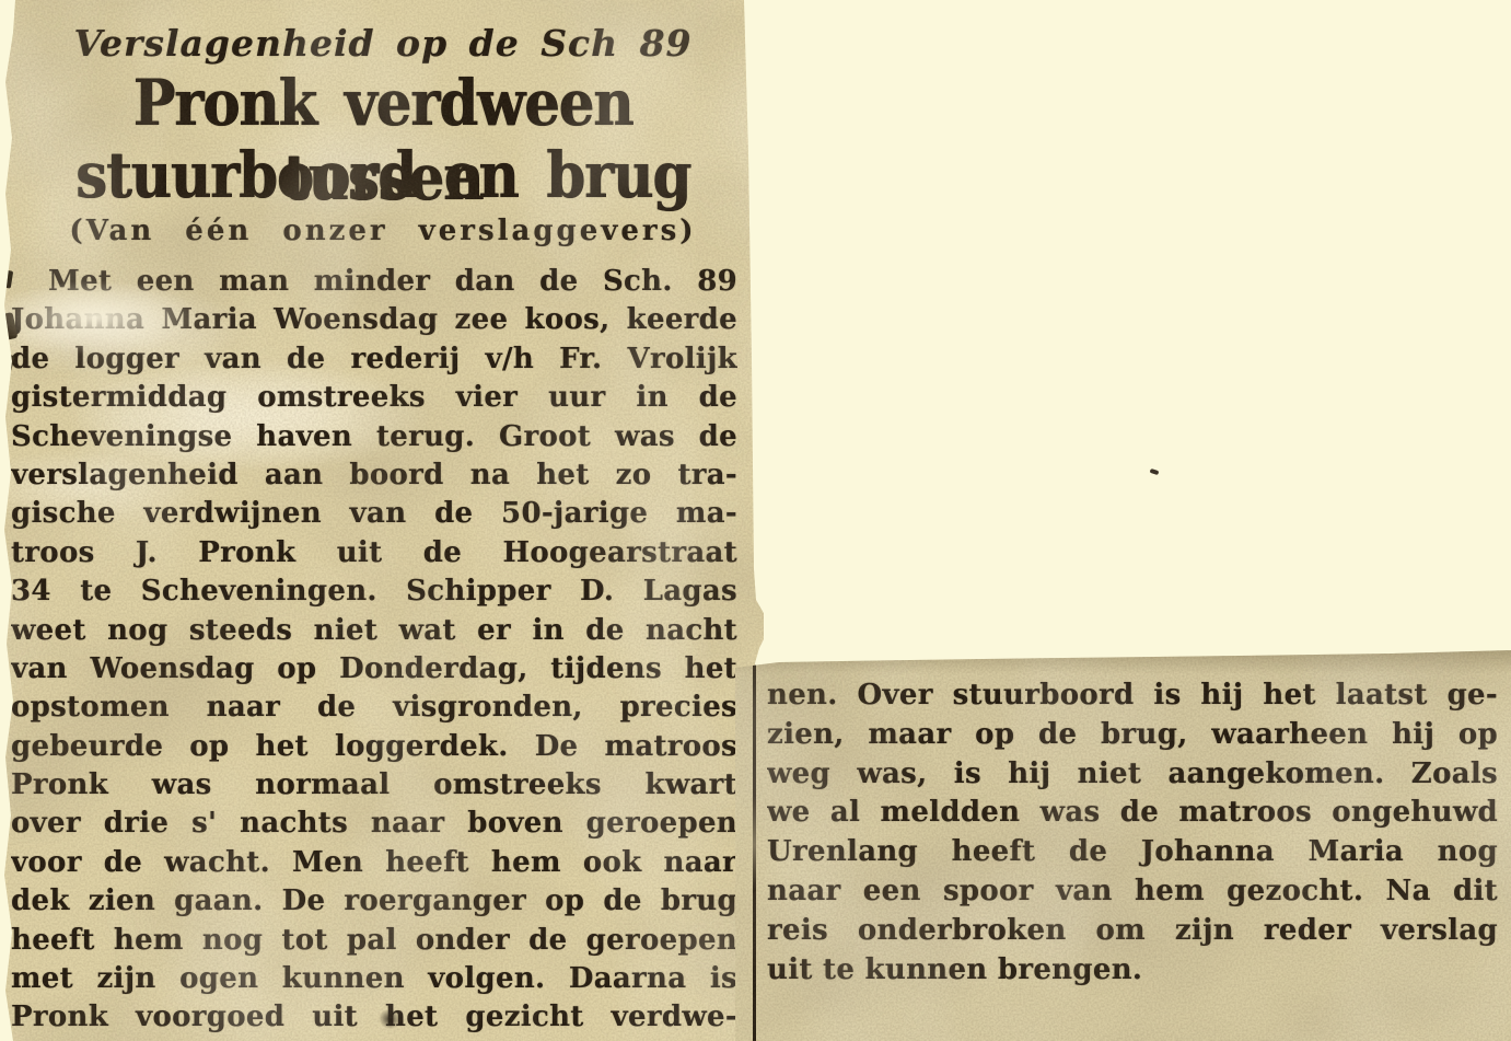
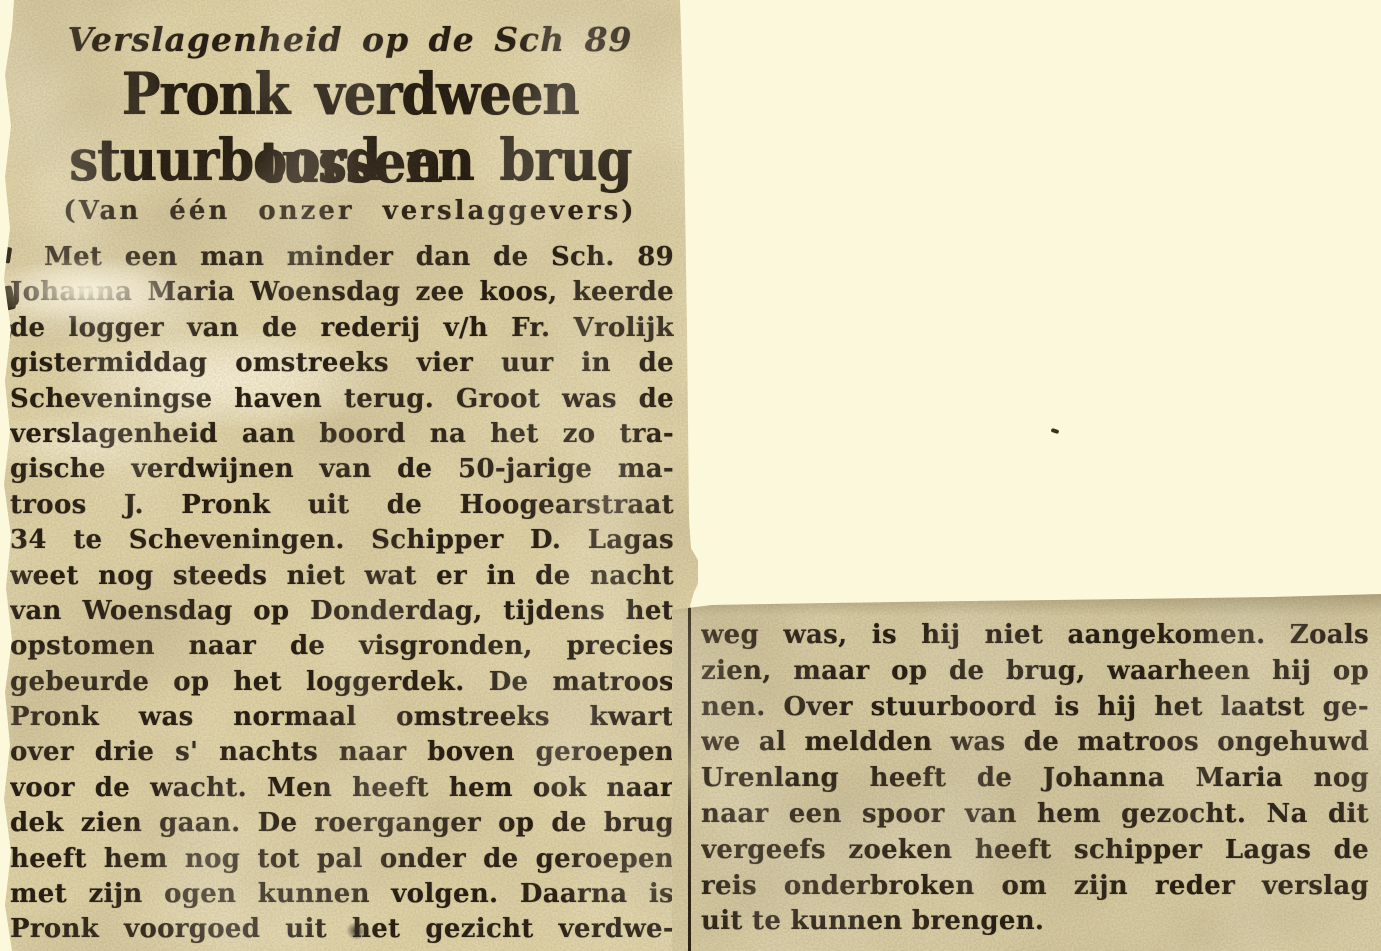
  Verslagenheid op de Sch 89
  Pronk verdween tussen
  stuurboord en brug
  (Van één onzer verslaggevers)
  man minder dan de Sch. 89
  aria Woensdag zee koos, keerde
  de logger van de rederij v/h Fr. Vrolijk
  gistermiddag omstreeks vier uur in de
  Scheveningse haven terug. Groot was de
  verslagenheid aan boord na het zo tra-
  gische verdwijnen van de 50-jarige ma-
  troos J. Pronk uit de Hoogearstraat
  34 te Scheveningen. Schipper D. Lagas
  weet nog steeds niet wat er in de nacht
  van Woensdag op Donderdag, tijdens het
  opstomen naar de visgronden, precies
  gebeurde op het loggerdek. De matroos
  Pronk was normaal omstreeks kwart
  over drie s' nachts naar boven geroepen
  voor de wacht. Men heeft hem ook naar
  dek zien gaan. De roerganger op de brug
  heeft hem nog tot pal onder de geroepen
  met zijn ogen kunnen volgen. Daarna is
  Pronk voorgoed uitet gezicht verdwe-
- nen. Over stuurboord is hij het laatst ge-
+ weg was, is hij niet aangekomen. Zoals
  zien, maar op de brug, waarheen hij op
- weg was, is hij niet aangekomen. Zoals
+ nen. Over stuurboord is hij het laatst ge-
  we al meldden was de matroos ongehuwd
  Urenlang heeft de Johanna Maria nog
  naar een spoor van hem gezocht. Na dit
+ vergeefs zoeken heeft schipper Lagas de
  reis onderbroken om zijn reder verslag
  uit te kunnen brengen.
